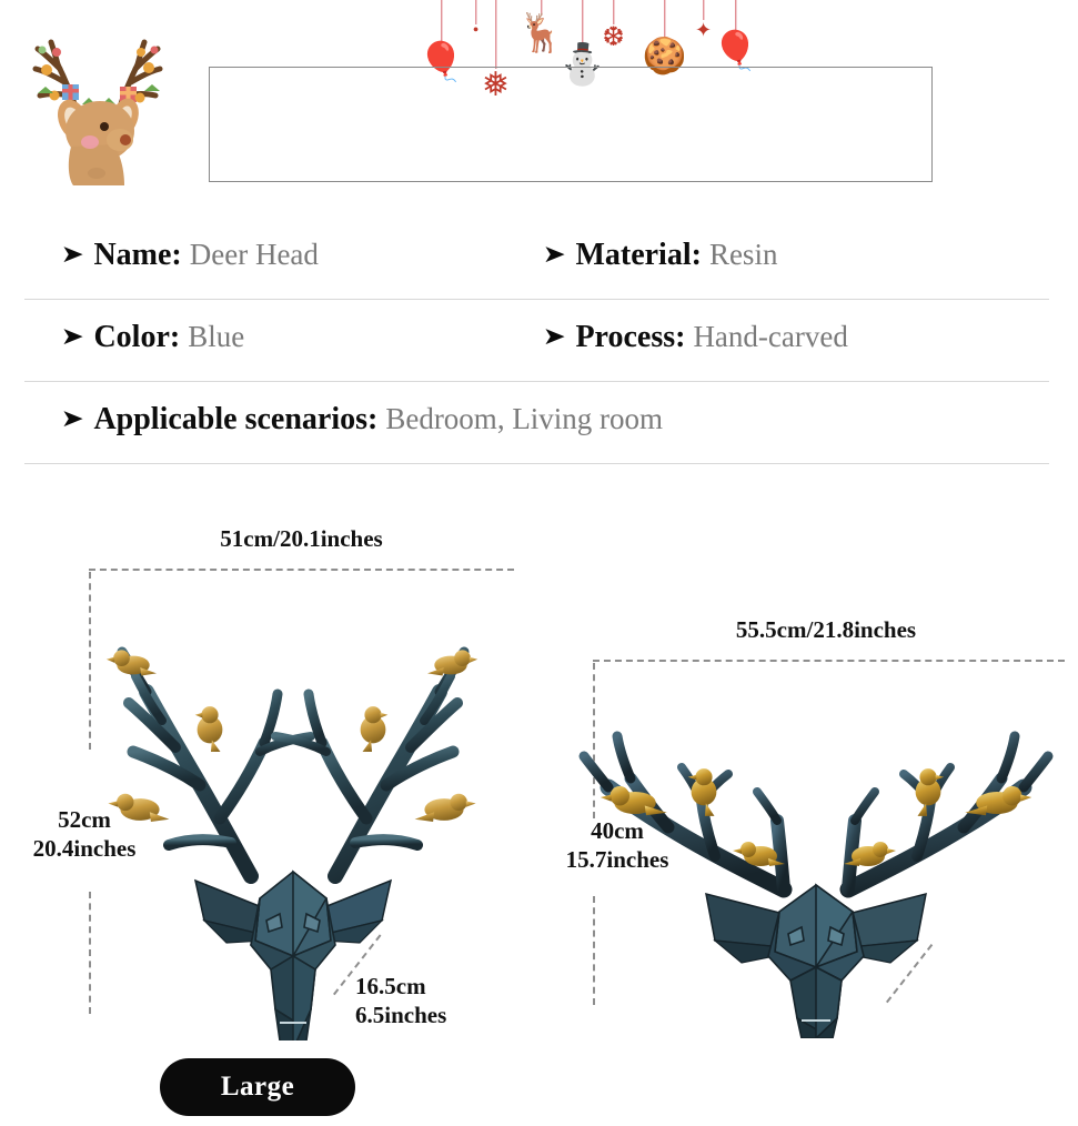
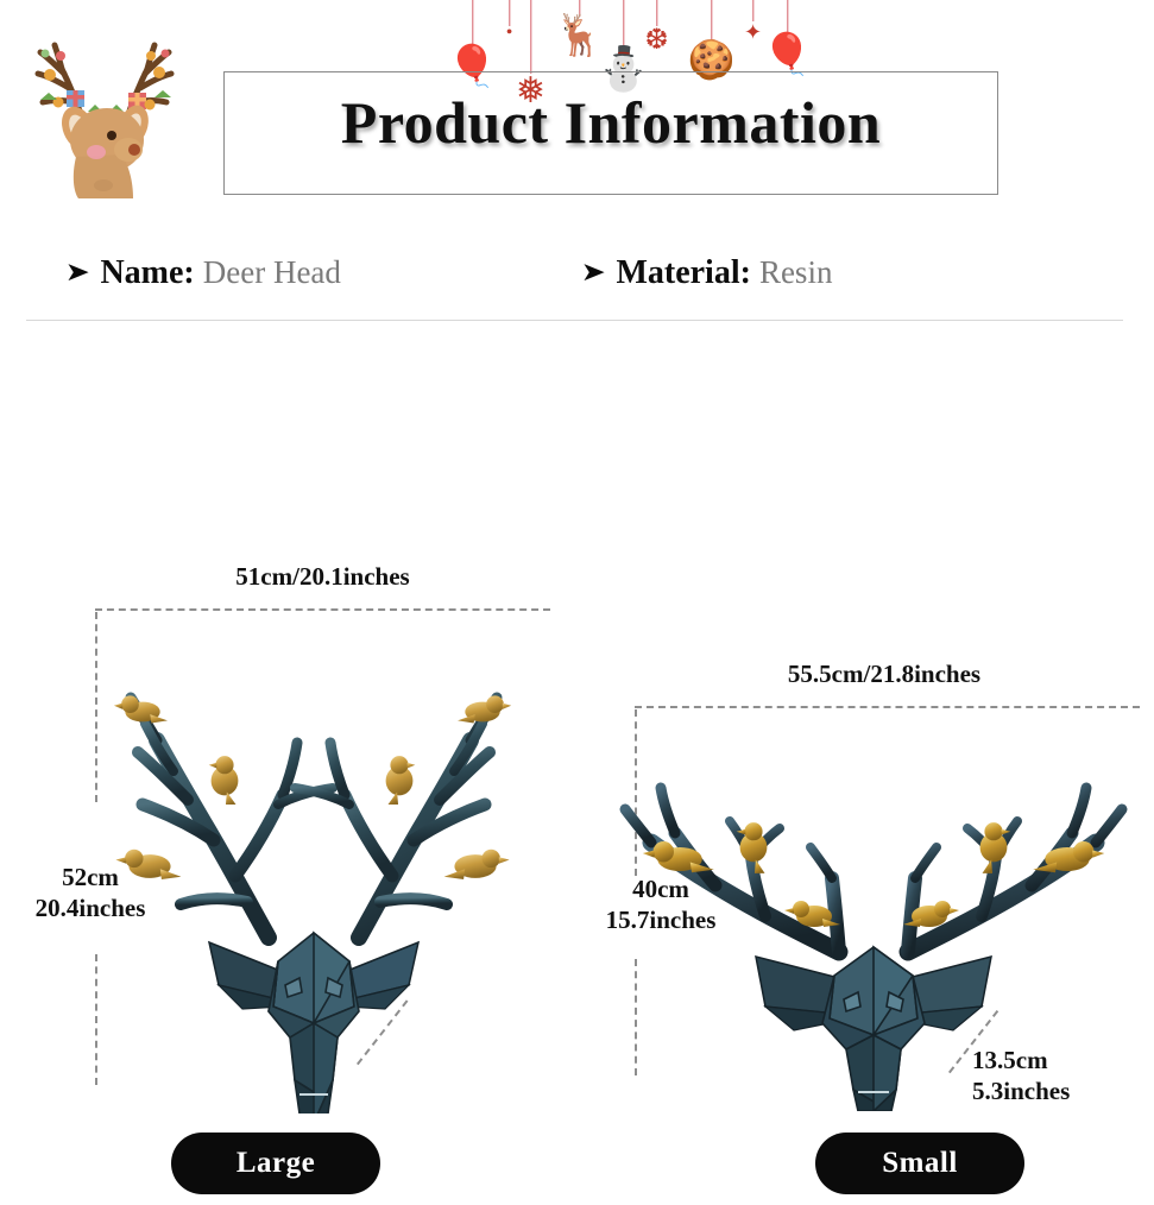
  🎈
  •
  ❅
  🦌
  ❆
  ⛄
  🍪
  ✦
  🎈
+ Product Information
  ➤ Name: Deer Head
  ➤ Material: Resin
- ➤ Color: Blue
- ➤ Process: Hand-carved
- ➤ Applicable scenarios: Bedroom, Living room
  51cm/20.1inches
  52cm
  20.4inches
- 16.5cm
- 6.5inches
  Large
  55.5cm/21.8inches
  40cm
  15.7inches
+ 13.5cm
+ 5.3inches
+ Small
